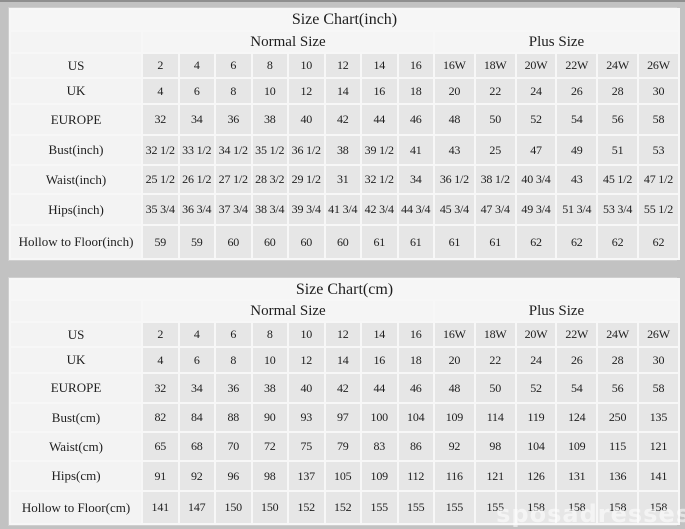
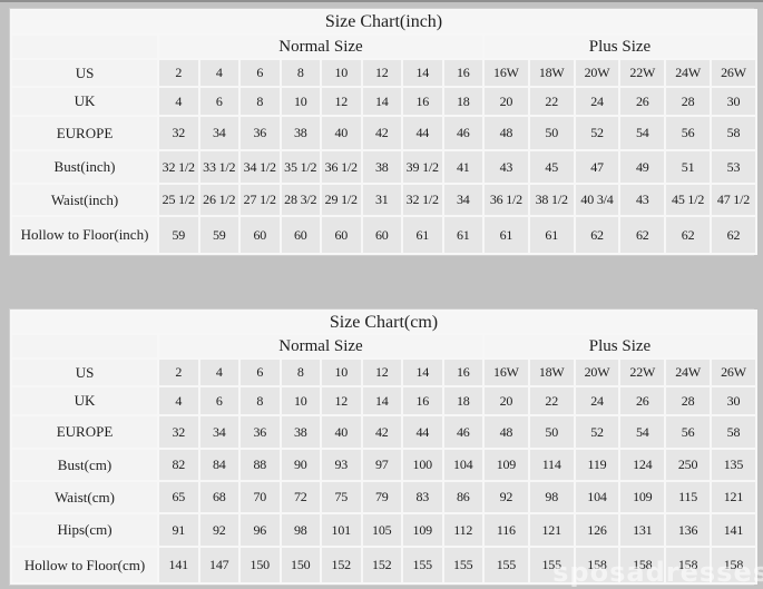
  Size Chart(inch)
  	Normal Size	Plus Size
  US	2	4	6	8	10	12	14	16	16W	18W	20W	22W	24W	26W
  UK	4	6	8	10	12	14	16	18	20	22	24	26	28	30
  EUROPE	32	34	36	38	40	42	44	46	48	50	52	54	56	58
- Bust(inch)	32 1/2	33 1/2	34 1/2	35 1/2	36 1/2	38	39 1/2	41	43	25	47	49	51	53
+ Bust(inch)	32 1/2	33 1/2	34 1/2	35 1/2	36 1/2	38	39 1/2	41	43	45	47	49	51	53
  Waist(inch)	25 1/2	26 1/2	27 1/2	28 3/2	29 1/2	31	32 1/2	34	36 1/2	38 1/2	40 3/4	43	45 1/2	47 1/2
- Hips(inch)	35 3/4	36 3/4	37 3/4	38 3/4	39 3/4	41 3/4	42 3/4	44 3/4	45 3/4	47 3/4	49 3/4	51 3/4	53 3/4	55 1/2
  Hollow to Floor(inch)	59	59	60	60	60	60	61	61	61	61	62	62	62	62
  Size Chart(cm)
  	Normal Size	Plus Size
  US	2	4	6	8	10	12	14	16	16W	18W	20W	22W	24W	26W
  UK	4	6	8	10	12	14	16	18	20	22	24	26	28	30
  EUROPE	32	34	36	38	40	42	44	46	48	50	52	54	56	58
  Bust(cm)	82	84	88	90	93	97	100	104	109	114	119	124	250	135
  Waist(cm)	65	68	70	72	75	79	83	86	92	98	104	109	115	121
- Hips(cm)	91	92	96	98	137	105	109	112	116	121	126	131	136	141
+ Hips(cm)	91	92	96	98	101	105	109	112	116	121	126	131	136	141
  Hollow to Floor(cm)	141	147	150	150	152	152	155	155	155	155	158	158	158	158
  sposadresses
